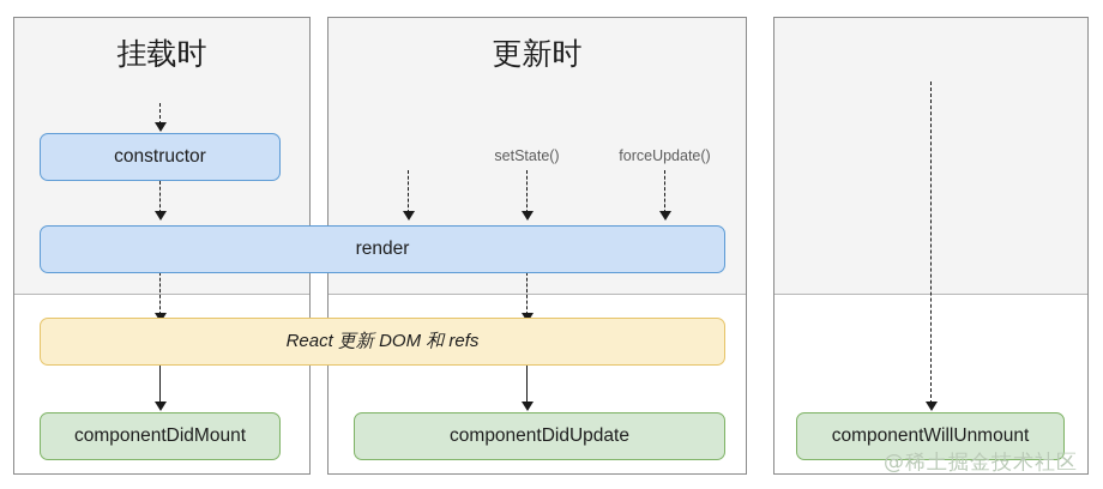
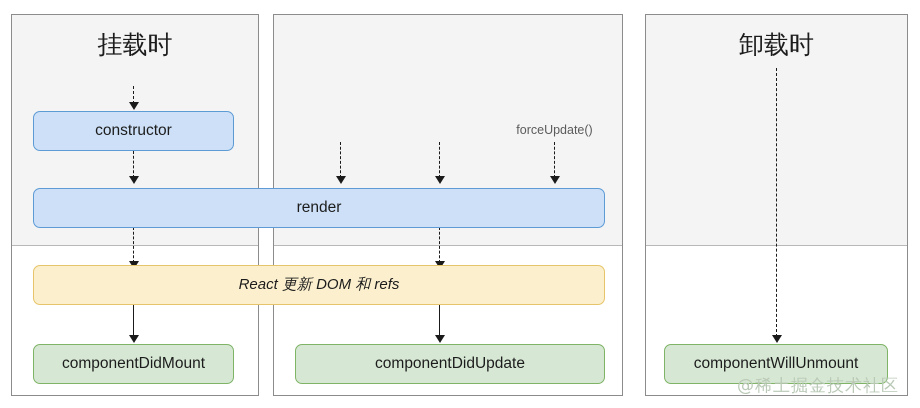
  挂载时
  constructor
  componentDidMount
- 更新时
- setState()
  forceUpdate()
  componentDidUpdate
  render
  React 更新 DOM 和 refs
+ 卸载时
  componentWillUnmount
  @稀土掘金技术社区
